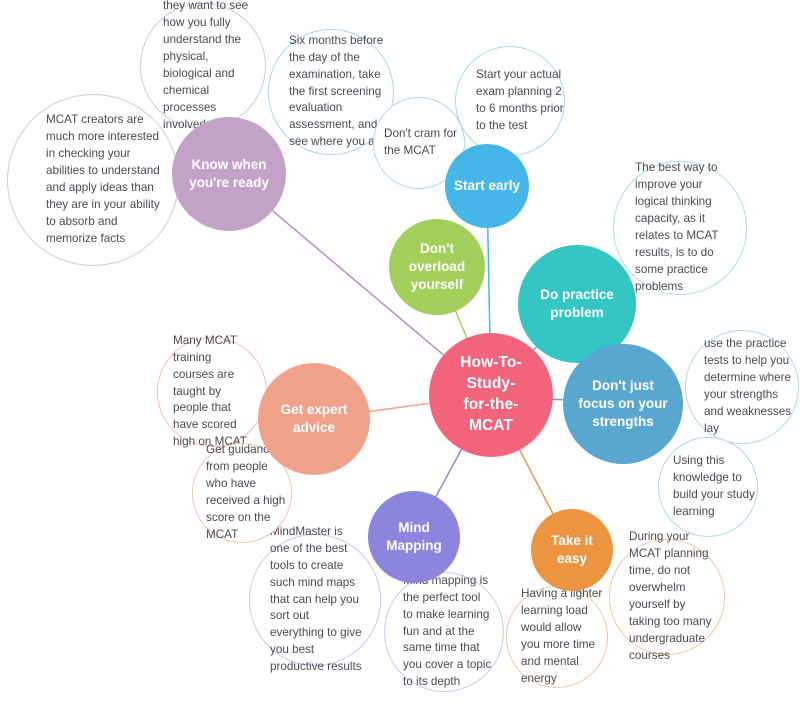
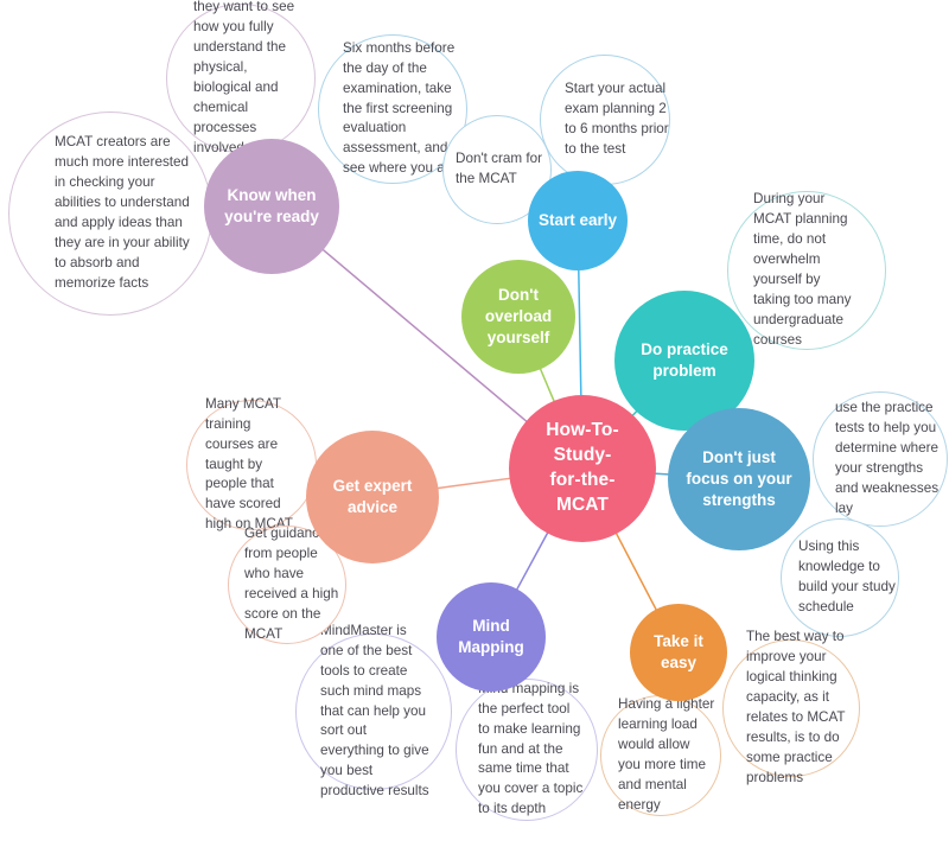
  MCAT creators are much more interested in checking your abilities to understand and apply ideas than they are in your ability to absorb and memorize facts
  they want to see how you fully understand the physical, biological and chemical processes involve
  Six months before the day of the examination, take the first screening evaluation assessment, and see where you a
  Don't cram for the MCAT
  Start your actual exam planning 2 to 6 months prior to the test
- The best way to improve your logical thinking capacity, as it relates to MCAT results, is to do some practice problems
+ During your MCAT planning time, do not overwhelm yourself by taking too many undergraduate courses
  use the practice tests to help you determine where your strengths and weaknesses lay
- Using this knowledge to build your study learning
+ Using this knowledge to build your study schedule
- During your MCAT planning time, do not overwhelm yourself by taking too many undergraduate courses
+ The best way to improve your logical thinking capacity, as it relates to MCAT results, is to do some practice problems
  Having a lighter learning load would allow you more time and mental energy
  MindMaster is one of the best tools to create such mind maps that can help you sort out everything to give you best productive results
  mapping is the perfect tool to make learning fun and at the same time that you cover a topic to its depth
  Many MCAT training courses are taught by people that have scored high on MCAT
  Get guidanc from people who have received a high score on the MCAT
  Know when you're ready
  Start early
  Don't overload yourself
  Do practice problem
  Don't just focus on your strengths
  Take it easy
  Mind Mapping
  Get expert advice
  How-To-Study-for-the-MCAT
